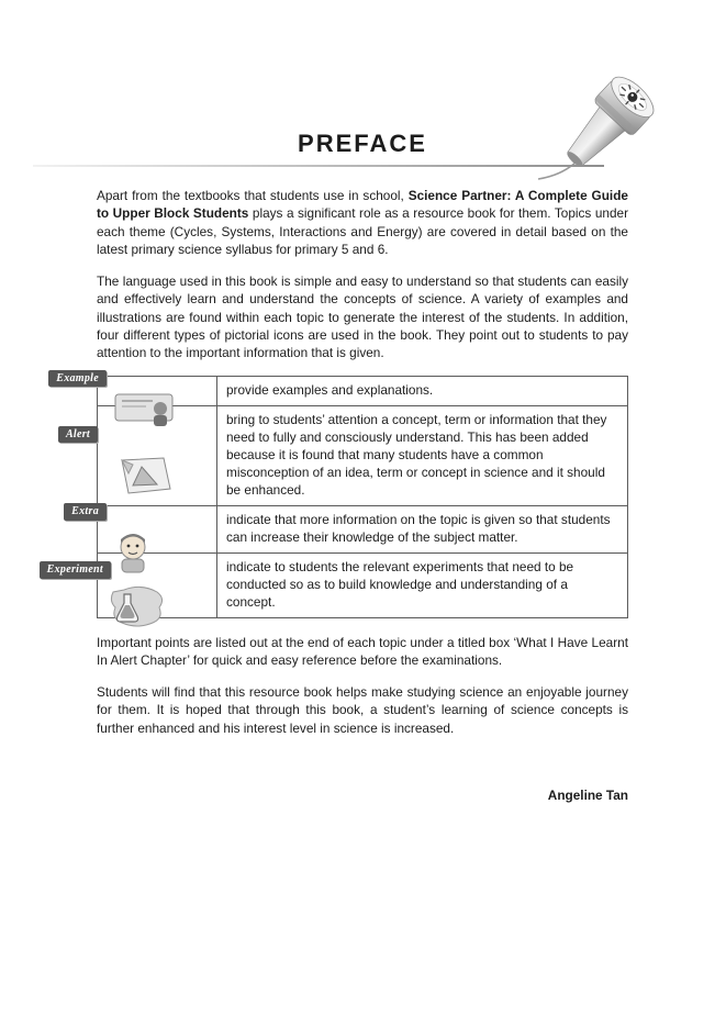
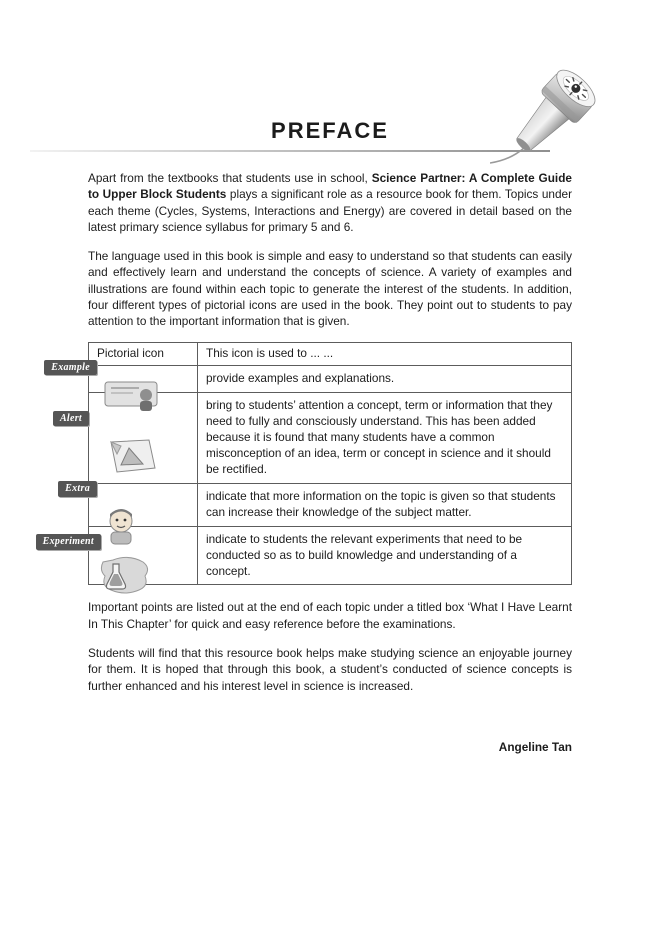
  PREFACE
  Apart from the textbooks that students use in school, Science Partner: A Complete Guide to Upper Block Students plays a significant role as a resource book for them. Topics under each theme (Cycles, Systems, Interactions and Energy) are covered in detail based on the latest primary science syllabus for primary 5 and 6.
  The language used in this book is simple and easy to understand so that students can easily and effectively learn and understand the concepts of science. A variety of examples and illustrations are found within each topic to generate the interest of the students. In addition, four different types of pictorial icons are used in the book. They point out to students to pay attention to the important information that is given.
+ Pictorial icon	This icon is used to ... ...
  Example	provide examples and explanations.
- Alert	bring to students’ attention a concept, term or information that they need to fully and consciously understand. This has been added because it is found that many students have a common misconception of an idea, term or concept in science and it should be enhanced.
+ Alert	bring to students’ attention a concept, term or information that they need to fully and consciously understand. This has been added because it is found that many students have a common misconception of an idea, term or concept in science and it should be rectified.
  Extra	indicate that more information on the topic is given so that students can increase their knowledge of the subject matter.
  Experiment	indicate to students the relevant experiments that need to be conducted so as to build knowledge and understanding of a concept.
- Important points are listed out at the end of each topic under a titled box ‘What I Have Learnt In Alert Chapter’ for quick and easy reference before the examinations.
+ Important points are listed out at the end of each topic under a titled box ‘What I Have Learnt In This Chapter’ for quick and easy reference before the examinations.
- Students will find that this resource book helps make studying science an enjoyable journey for them. It is hoped that through this book, a student’s learning of science concepts is further enhanced and his interest level in science is increased.
+ Students will find that this resource book helps make studying science an enjoyable journey for them. It is hoped that through this book, a student’s conducted of science concepts is further enhanced and his interest level in science is increased.
  Angeline Tan
